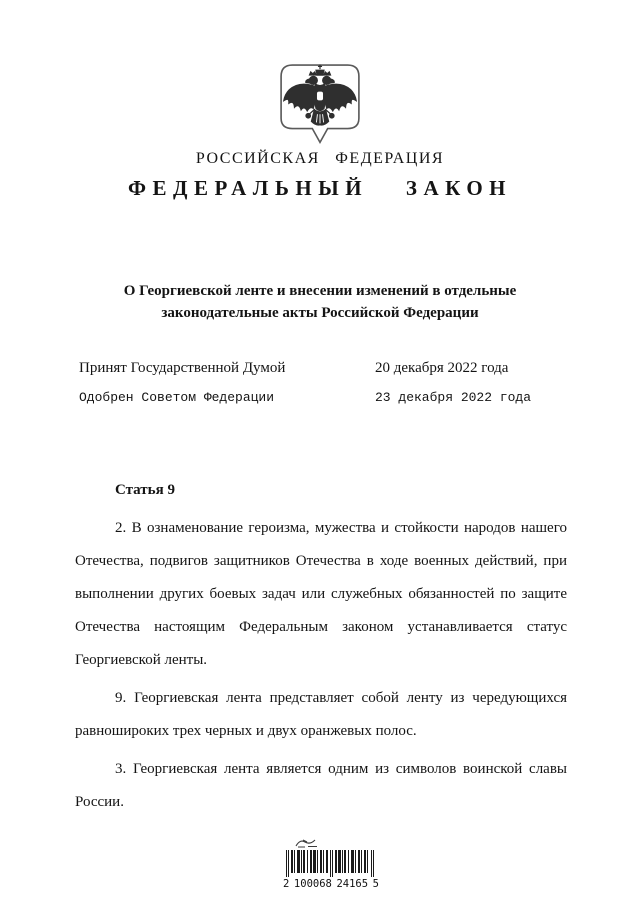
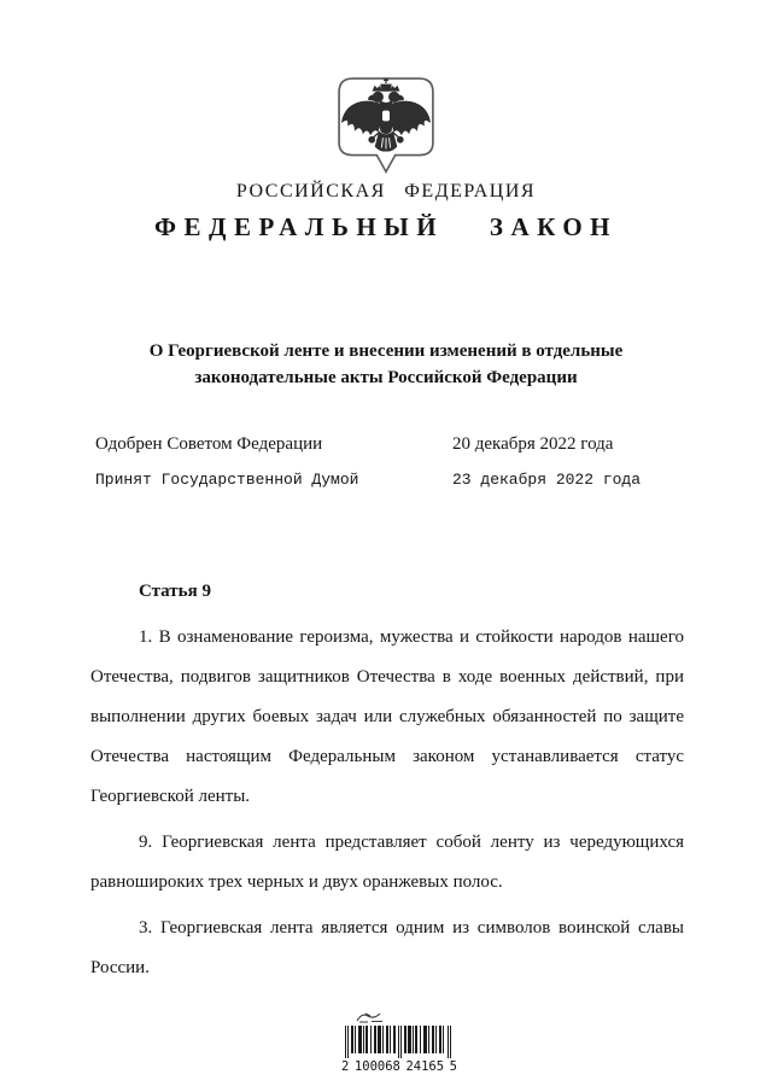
  РОССИЙСКАЯ ФЕДЕРАЦИЯ
  ФЕДЕРАЛЬНЫЙ ЗАКОН
  О Георгиевской ленте и внесении изменений в отдельные
  законодательные акты Российской Федерации
- Принят Государственной Думой
+ Одобрен Советом Федерации
  20 декабря 2022 года
- Одобрен Советом Федерации
+ Принят Государственной Думой
  23 декабря 2022 года
  Статья 9
- 2. В ознаменование героизма, мужества и стойкости народов нашего Отечества, подвигов защитников Отечества в ходе военных действий, при выполнении других боевых задач или служебных обязанностей по защите Отечества настоящим Федеральным законом устанавливается статус Георгиевской ленты.
+ 1. В ознаменование героизма, мужества и стойкости народов нашего Отечества, подвигов защитников Отечества в ходе военных действий, при выполнении других боевых задач или служебных обязанностей по защите Отечества настоящим Федеральным законом устанавливается статус Георгиевской ленты.
  9. Георгиевская лента представляет собой ленту из чередующихся равношироких трех черных и двух оранжевых полос.
  3. Георгиевская лента является одним из символов воинской славы России.
  2
  100068
  24165
  5
